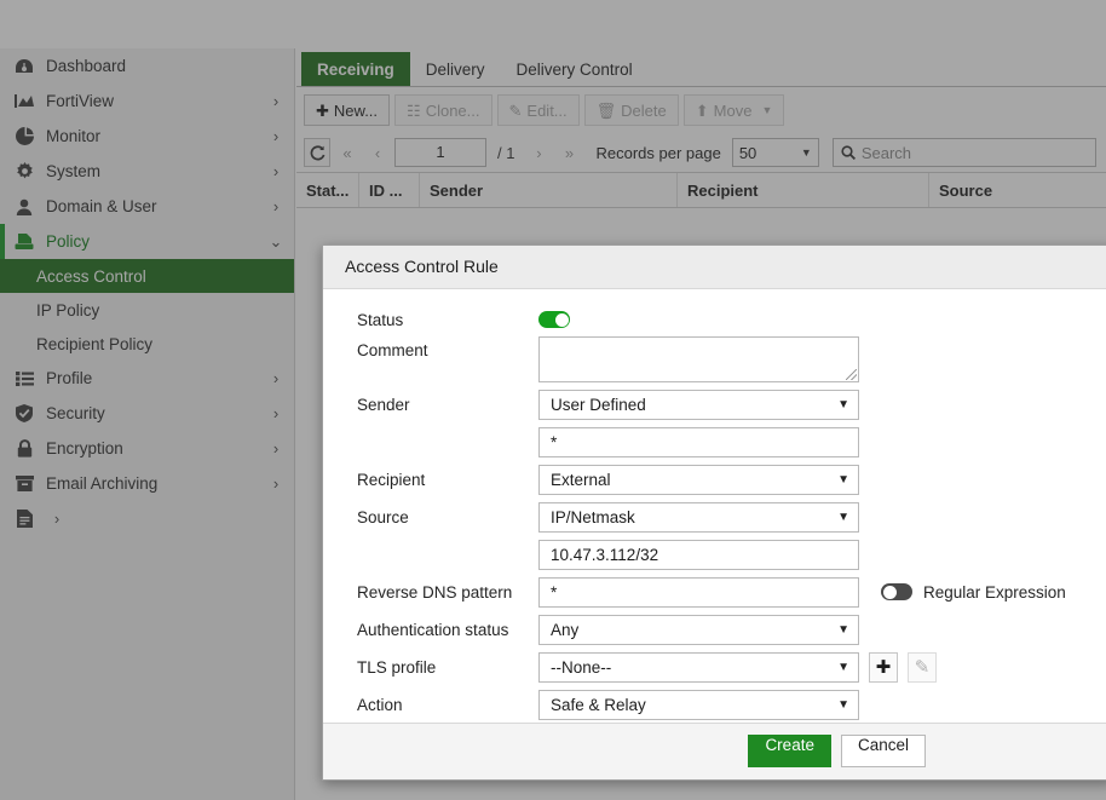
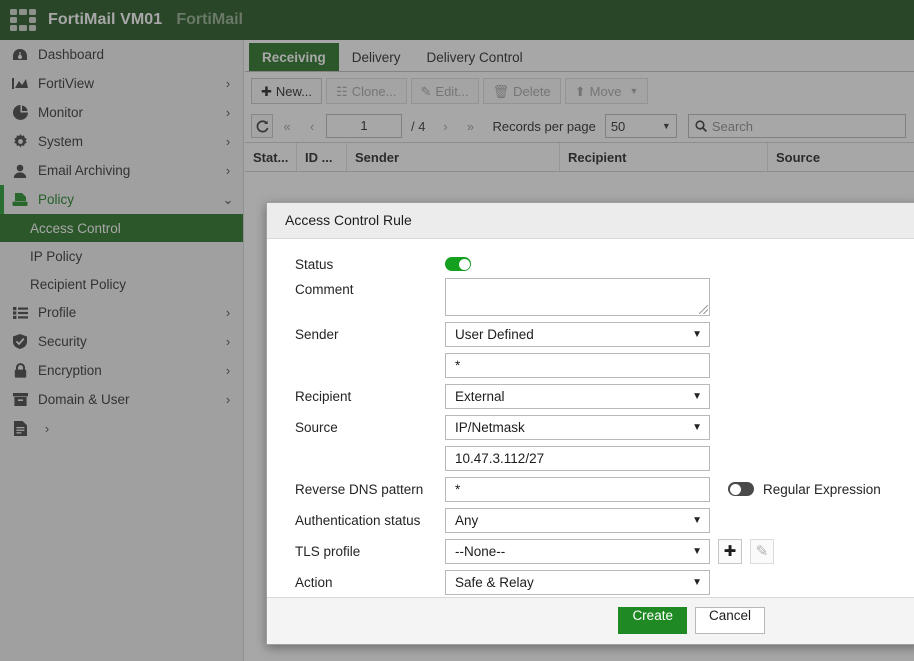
+ FortiMail VM01
+ FortiMail
  Dashboard
  FortiView
  ›
  Monitor
  ›
  System
  ›
- Domain & User
+ Email Archiving
  ›
  Policy
  ⌄
  Access Control
  IP Policy
  Recipient Policy
  Profile
  ›
  Security
  ›
  Encryption
  ›
- Email Archiving
+ Domain & User
  ›
  ›
  Receiving
  Delivery
  Delivery Control
  ✚
  New...
  ☷
  Clone...
  ✎
  Edit...
  🗑
  Delete
  ⬆
  Move
  ▼
  «
  ‹
  1
- / 1
+ / 4
  ›
  »
  Records per page
  50
  ▼
  Search
  Stat...
  ID ...
  Sender
  Recipient
  Source
  Access Control Rule
  Status
  Comment
  Sender
  User Defined
  ▼
  *
  Recipient
  External
  ▼
  Source
  IP/Netmask
  ▼
- 10.47.3.112/32
+ 10.47.3.112/27
  Reverse DNS pattern
  *
  Regular Expression
  Authentication status
  Any
  ▼
  TLS profile
  --None--
  ▼
  ✚
  ✎
  Action
  Safe & Relay
  ▼
  Create
  Cancel
